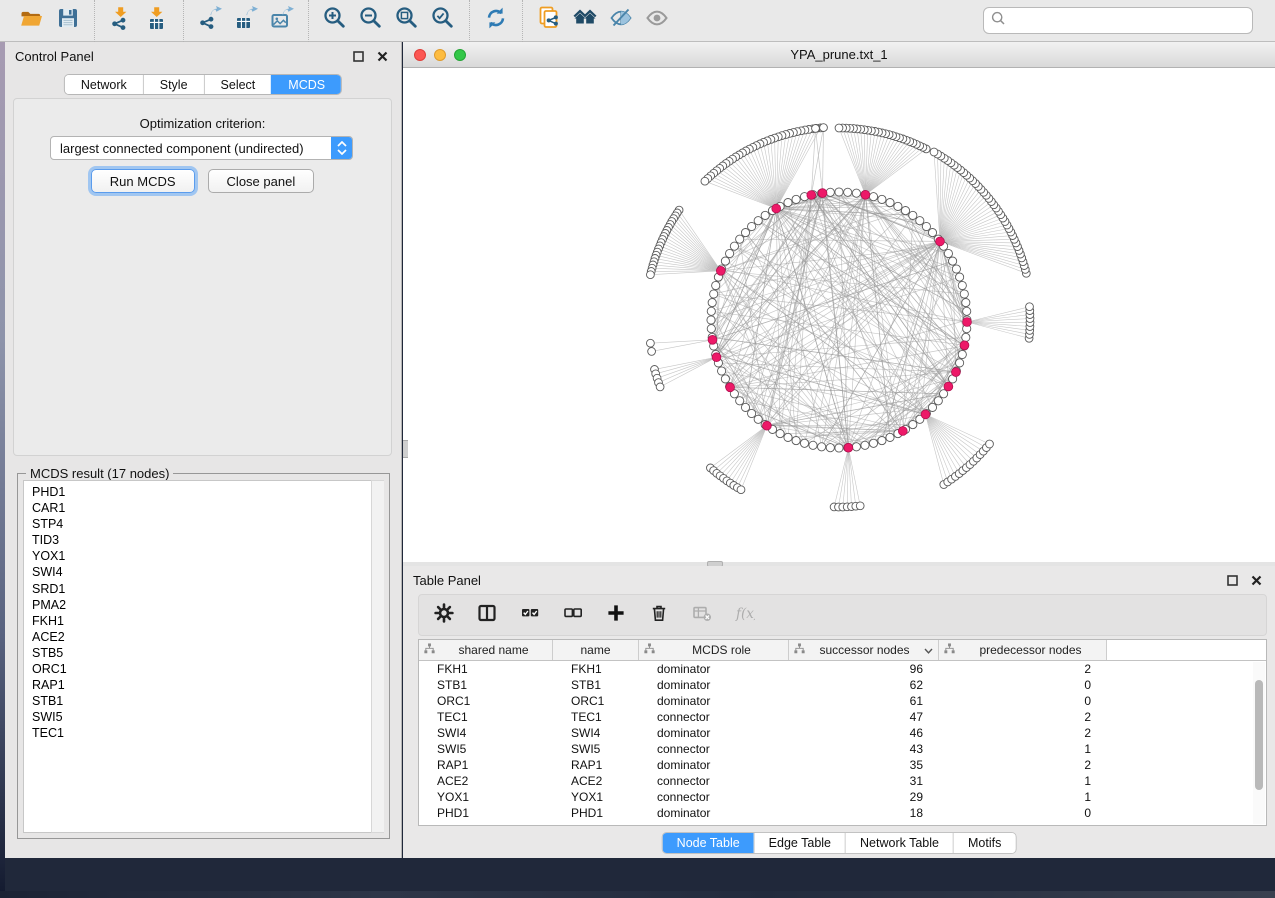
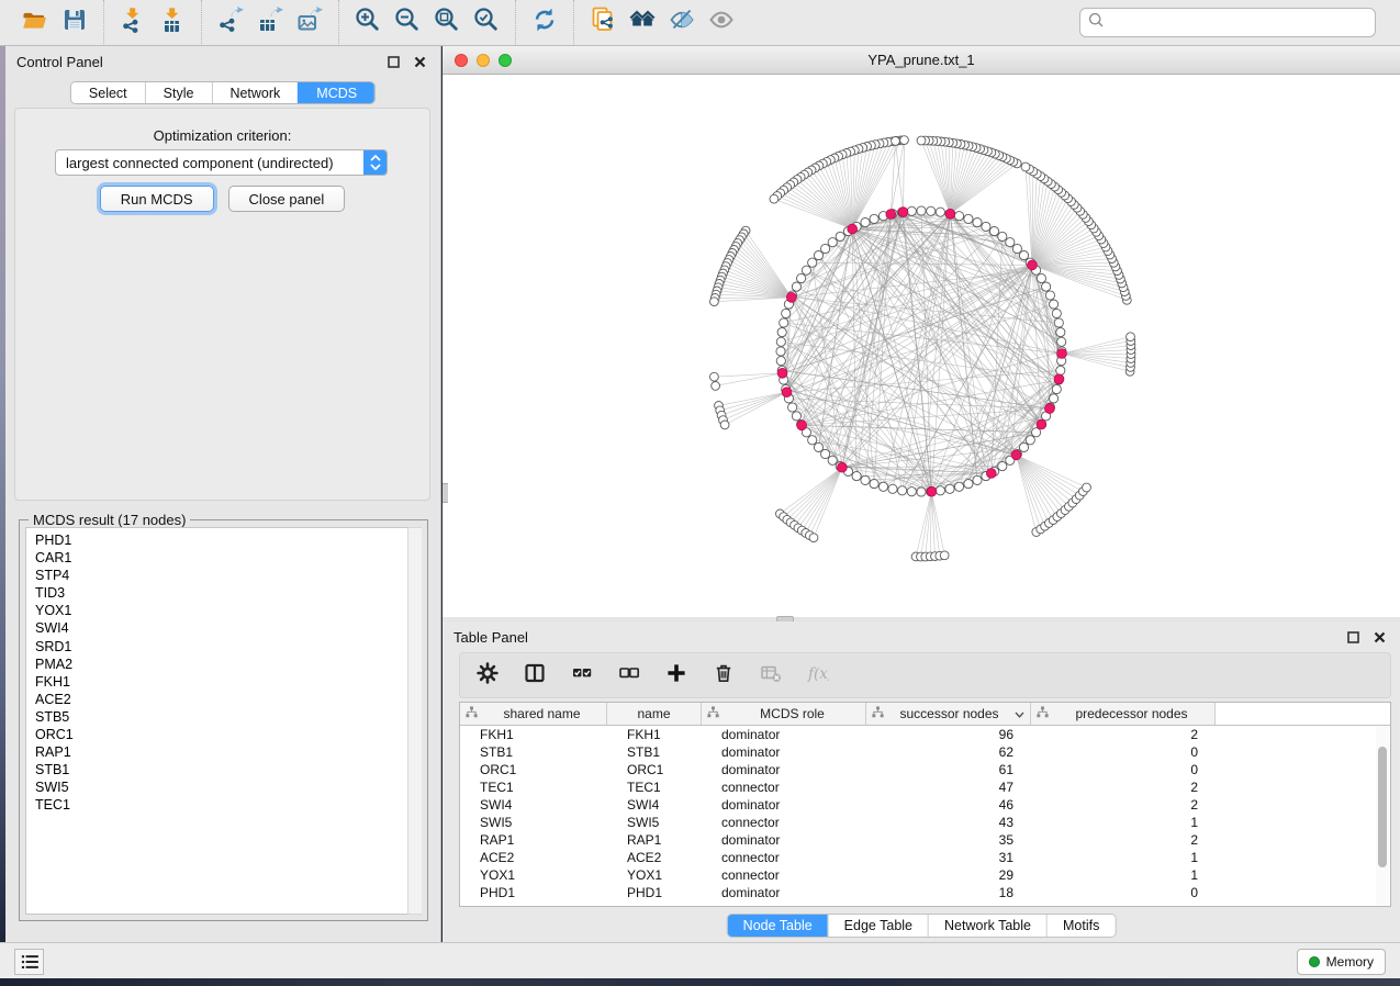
  Control Panel
- Network
+ Select
  Style
- Select
+ Network
  MCDS
  Optimization criterion:
  largest connected component (undirected)
  Run MCDS
  Close panel
  MCDS result (17 nodes)
  PHD1
  CAR1
  STP4
  TID3
  YOX1
  SWI4
  SRD1
  PMA2
  FKH1
  ACE2
  STB5
  ORC1
  RAP1
  STB1
  SWI5
  TEC1
  YPA_prune.txt_1
  Table Panel
  f(x
  shared name
  name
  MCDS role
  successor nodes
  predecessor nodes
  FKH1
  FKH1
  dominator
  96
  2
  STB1
  STB1
  dominator
  62
  0
  ORC1
  ORC1
  dominator
  61
  0
  TEC1
  TEC1
  connector
  47
  2
  SWI4
  SWI4
  dominator
  46
  2
  SWI5
  SWI5
  connector
  43
  1
  RAP1
  RAP1
  dominator
  35
  2
  ACE2
  ACE2
  connector
  31
  1
  YOX1
  YOX1
  connector
  29
  1
  PHD1
  PHD1
  dominator
  18
  0
  Node Table
  Edge Table
  Network Table
  Motifs
+ Memory
